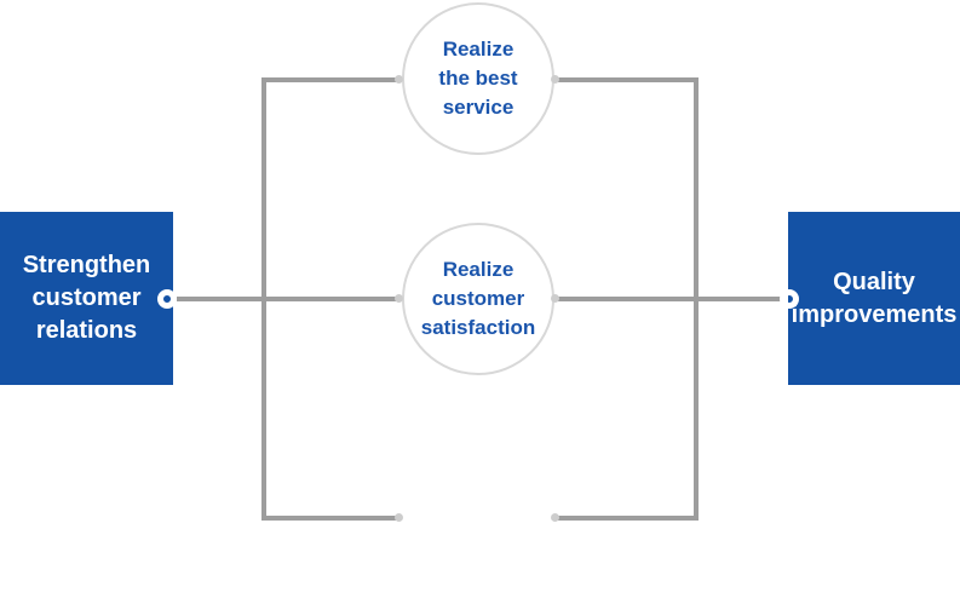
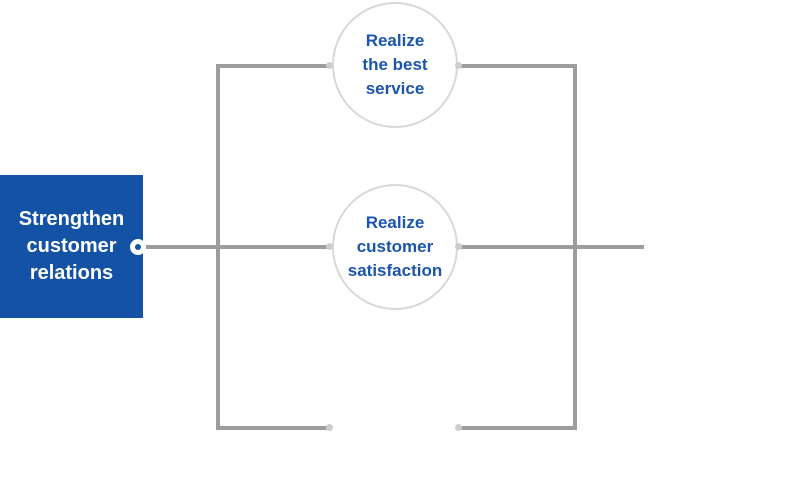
  Realize
  the best service
  Realize
  customer
  satisfaction
  Strengthen
  customer
  relations
- Quality
- improvements
